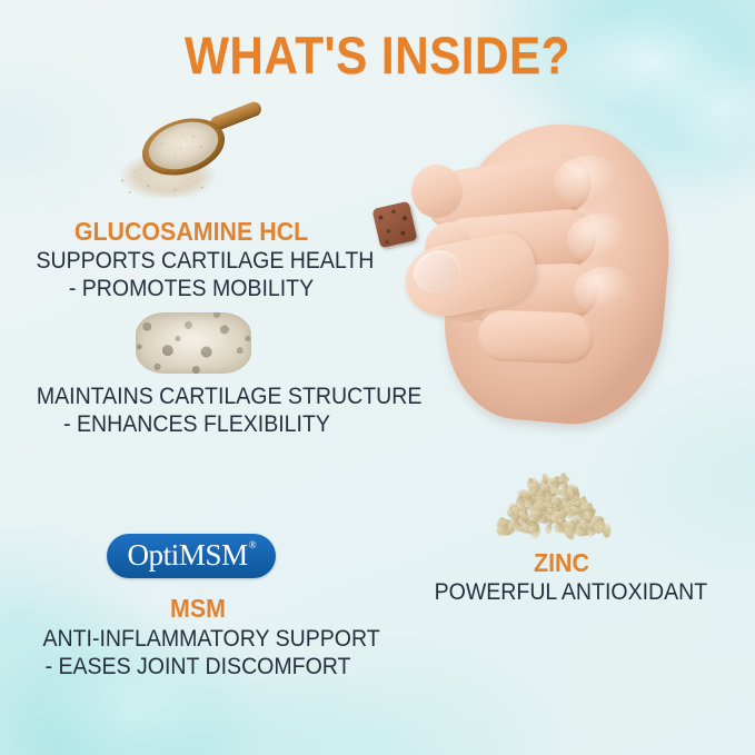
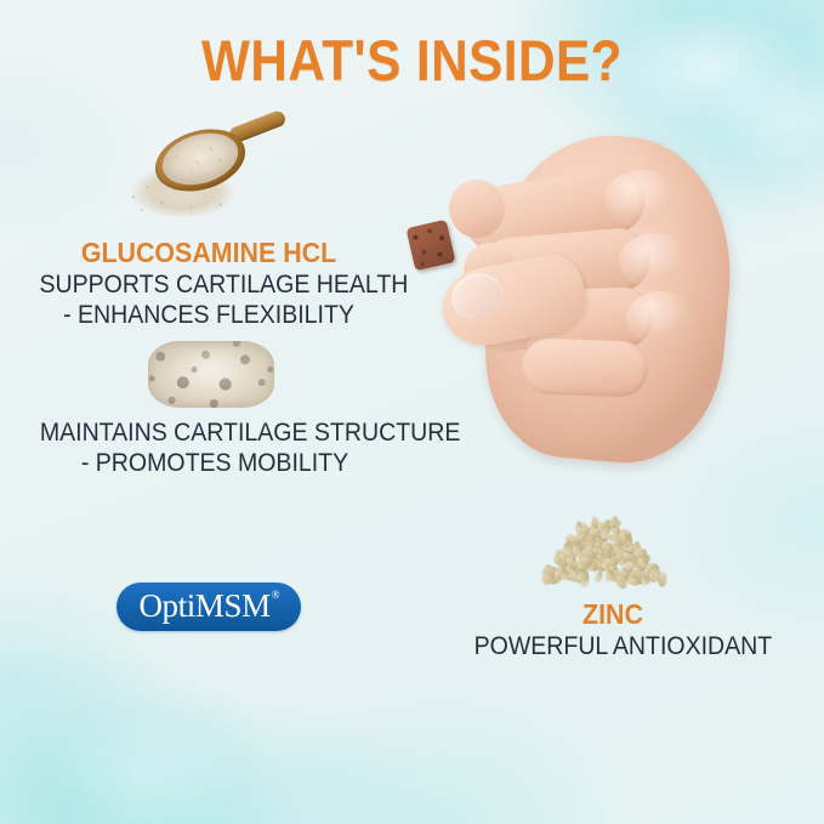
  WHAT'S INSIDE?
  GLUCOSAMINE HCL
  SUPPORTS CARTILAGE HEALT
- - PROMOTES MOBILITY
+ - ENHANCES FLEXIBILITY
  MAINTAINS CARTILAGE STRUC
- - ENHANCES FLEXIBILITY
+ - PROMOTES MOBILITY
  OptiMSM
  ®
- MSM
- ANTI-INFLAMMATORY SUPPORT
- - EASES JOINT DISCOMFORT
  ZINC
  POWERFUL ANTIOXIDANT
